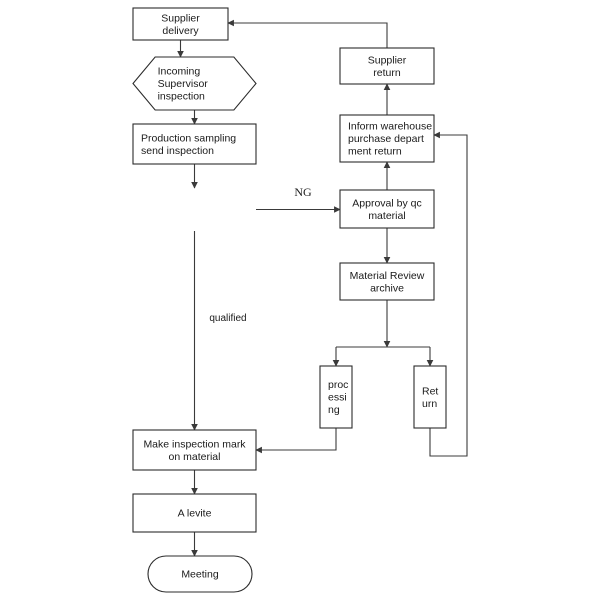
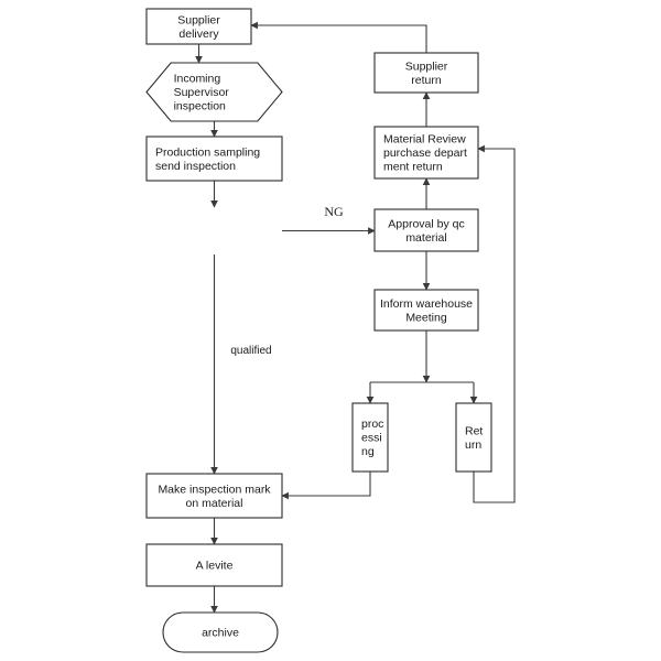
  Supplier
  delivery
  Incoming
  Supervisor
  inspection
  Production sampling
  send inspection
  Make inspection mark
  on material
  A levite
- Meeting
+ archive
  Supplier
  return
- Inform warehouse
+ Material Review
  purchase depart
  ment return
  Approval by qc
  material
- Material Review
+ Inform warehouse
- archive
+ Meeting
  proc
  essi
  ng
  Ret
  urn
  NG
  qualified
